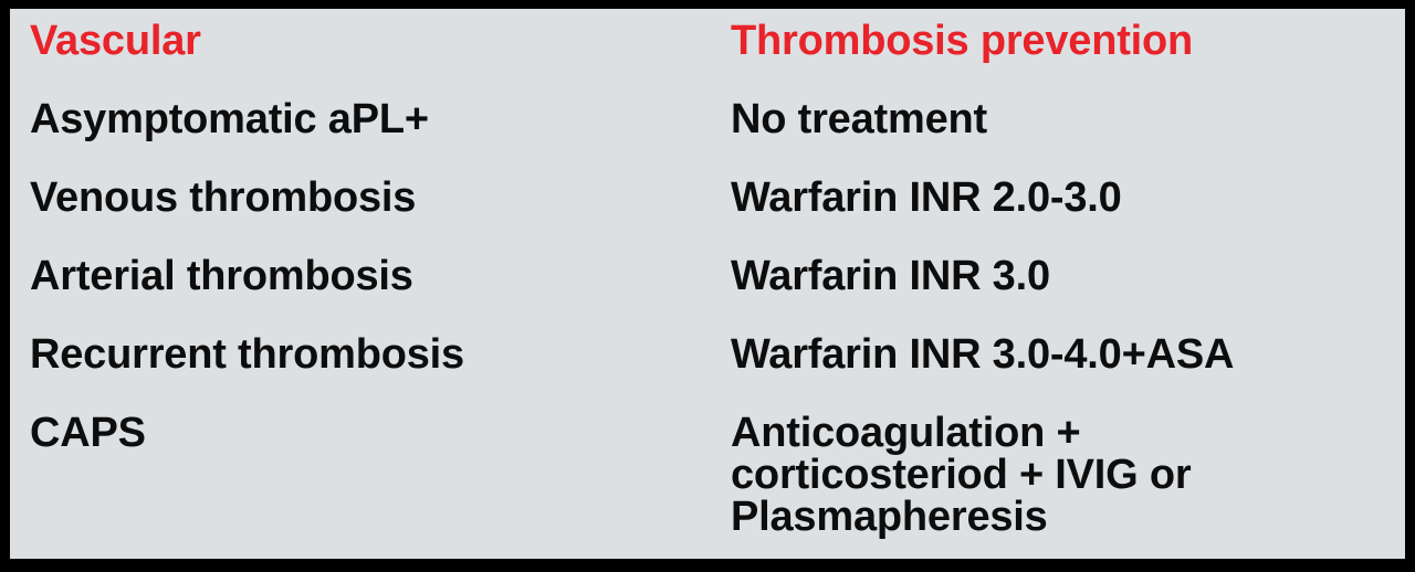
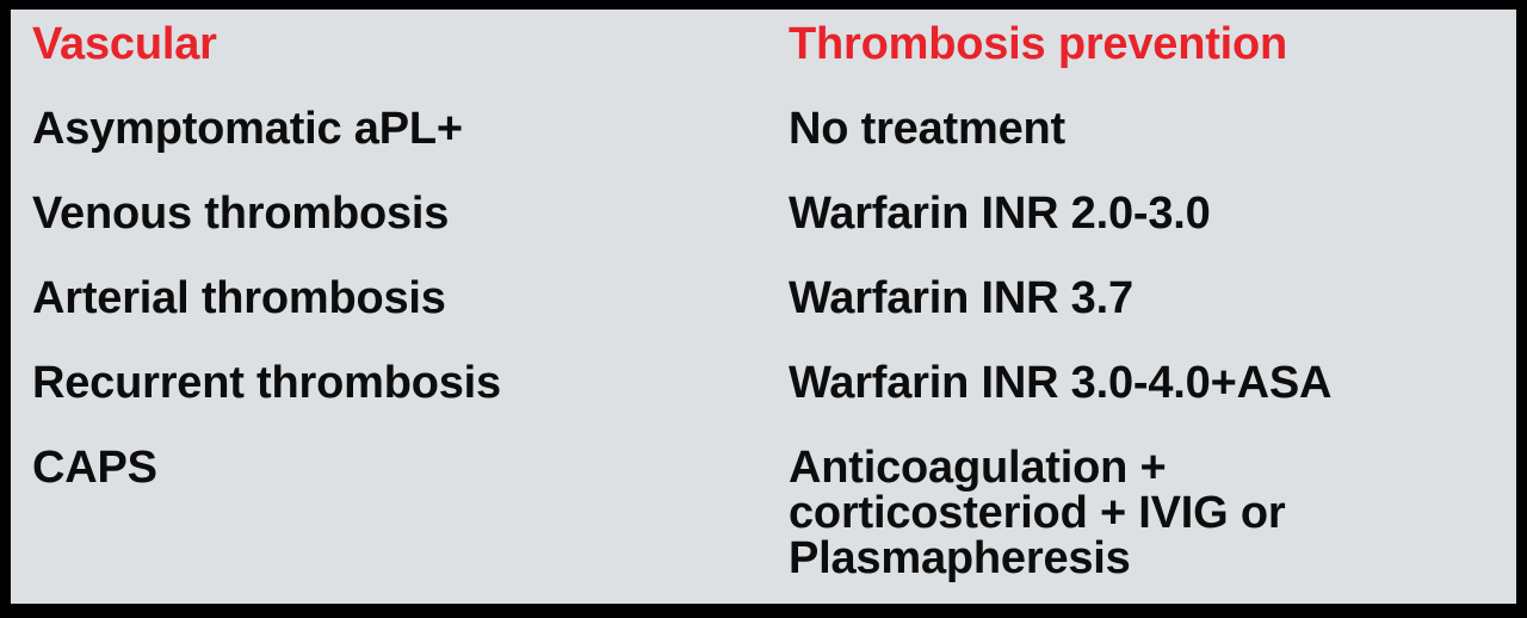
  Vascular
  Thrombosis prevention
  Asymptomatic aPL+
  No treatment
  Venous thrombosis
  Warfarin INR 2.0-3.0
  Arterial thrombosis
- Warfarin INR 3.0
+ Warfarin INR 3.7
  Recurrent thrombosis
  Warfarin INR 3.0-4.0+ASA
  CAPS
  Anticoagulation +
  corticosteriod + IVIG or
  Plasmapheresis
